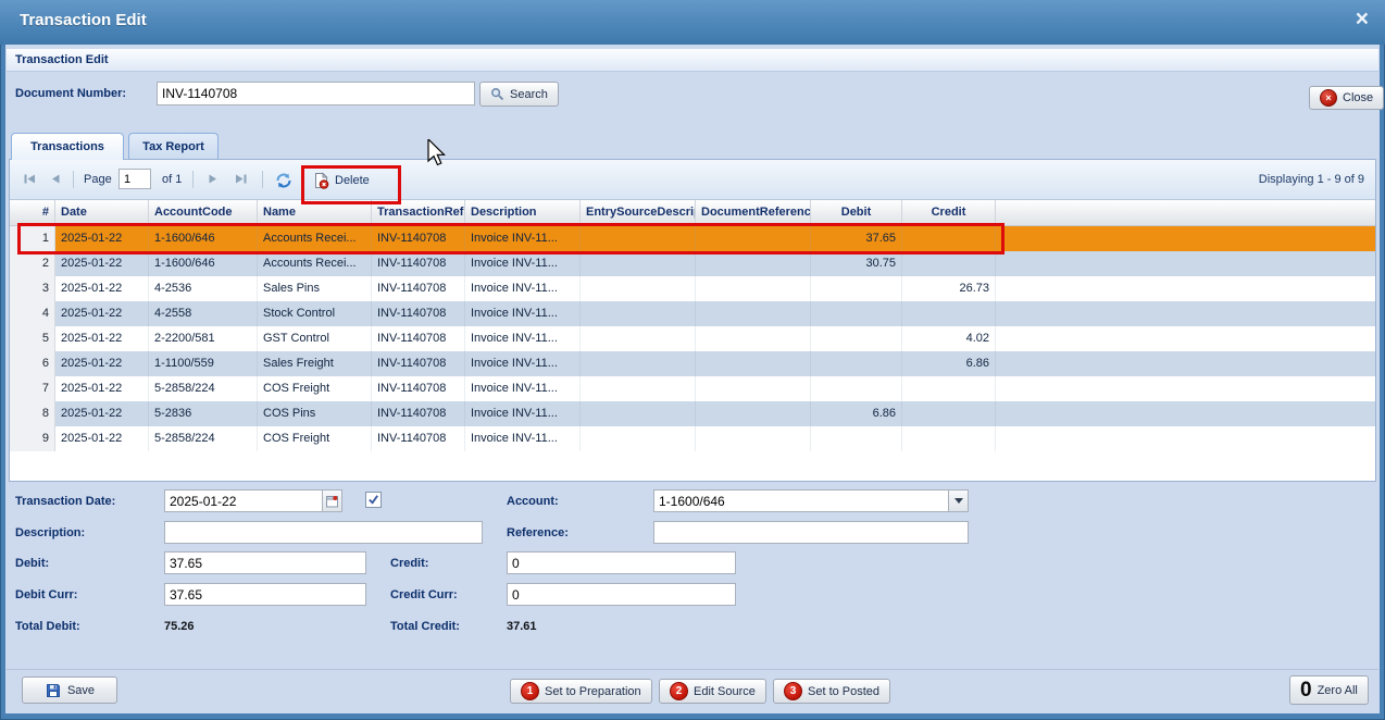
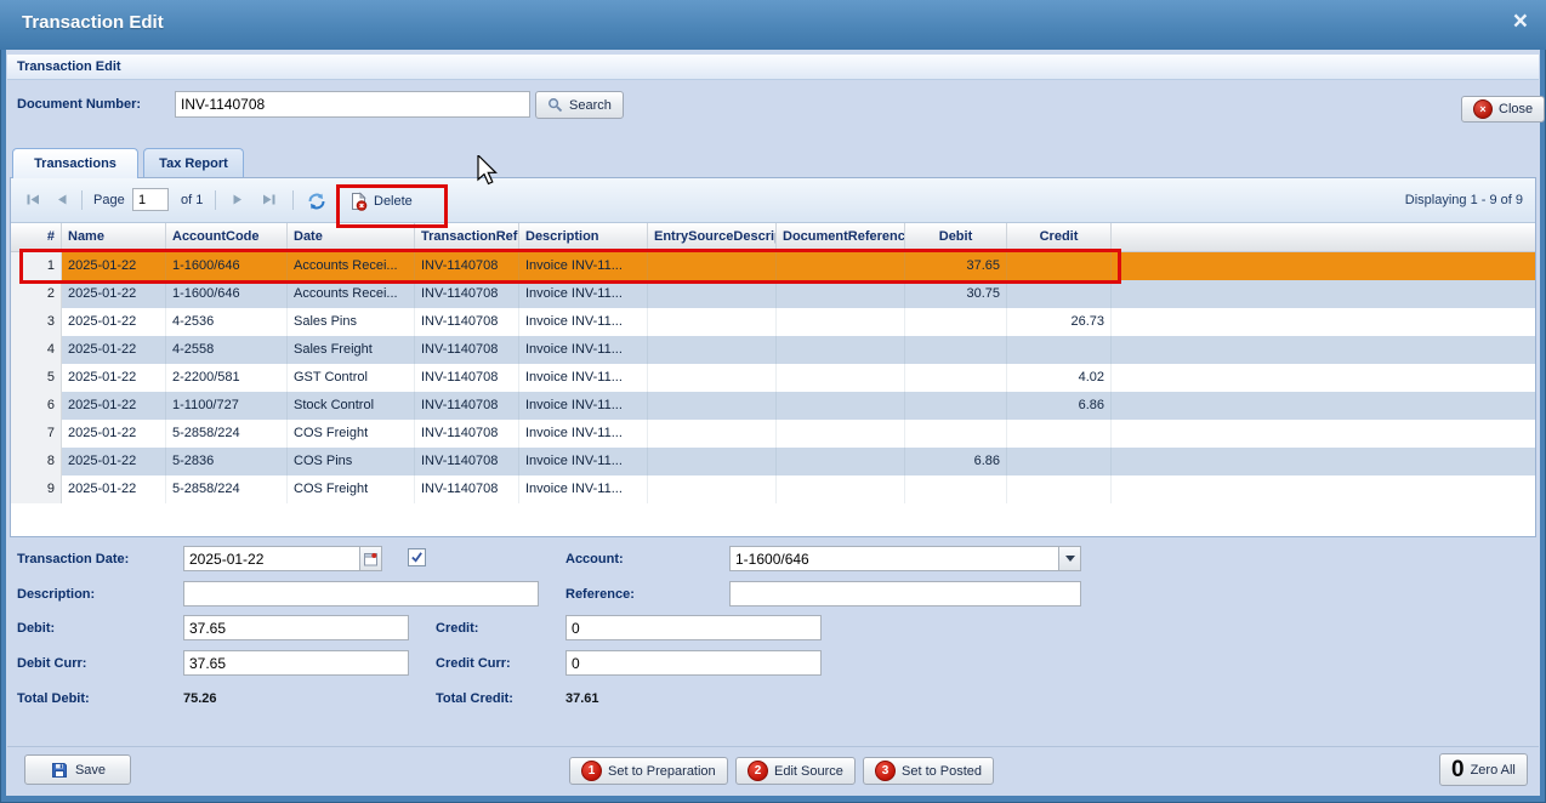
  Transaction Edit
  ×
  Transaction Edit
  Document Number:
  INV-1140708
  Search
  ×
  Close
  Transactions
  Tax Report
  Page
  1
  of 1
  Delete
  Displaying 1 - 9 of 9
  #
- Date
+ Name
  AccountCode
- Name
+ Date
  TransactionRef
  Description
  EntrySourceDescri
  DocumentReferenc
  Debit
  Credit
  1
  2025-01-22
  1-1600/646
  Accounts Recei...
  INV-1140708
  Invoice INV-11...
  37.65
  2
  2025-01-22
  1-1600/646
  Accounts Recei...
  INV-1140708
  Invoice INV-11...
  30.75
  3
  2025-01-22
  4-2536
  Sales Pins
  INV-1140708
  Invoice INV-11...
  26.73
  4
  2025-01-22
  4-2558
- Stock Control
+ Sales Freight
  INV-1140708
  Invoice INV-11...
  5
  2025-01-22
  2-2200/581
  GST Control
  INV-1140708
  Invoice INV-11...
  4.02
  6
  2025-01-22
- 1-1100/559
+ 1-1100/727
- Sales Freight
+ Stock Control
  INV-1140708
  Invoice INV-11...
  6.86
  7
  2025-01-22
  5-2858/224
  COS Freight
  INV-1140708
  Invoice INV-11...
  8
  2025-01-22
  5-2836
  COS Pins
  INV-1140708
  Invoice INV-11...
  6.86
  9
  2025-01-22
  5-2858/224
  COS Freight
  INV-1140708
  Invoice INV-11...
  Transaction Date:
  2025-01-22
  Account:
  1-1600/646
  Description:
  Reference:
  Debit:
  37.65
  Credit:
  0
  Debit Curr:
  37.65
  Credit Curr:
  0
  Total Debit:
  75.26
  Total Credit:
  37.61
  Save
  1
  Set to Preparation
  2
  Edit Source
  3
  Set to Posted
  0
  Zero All
